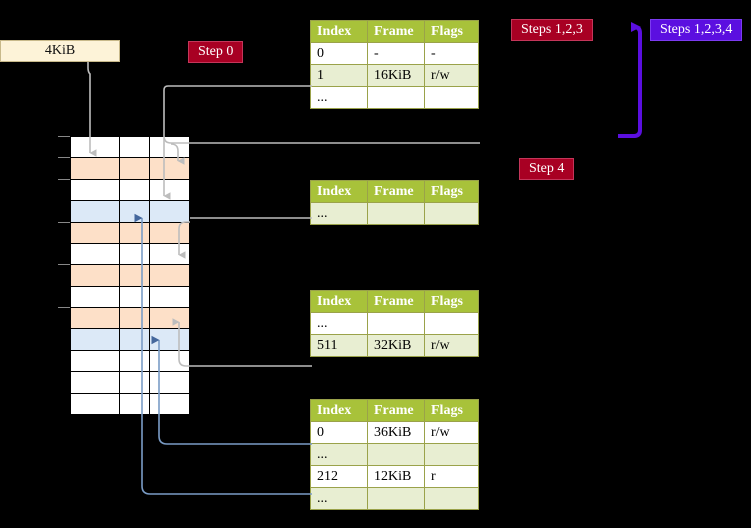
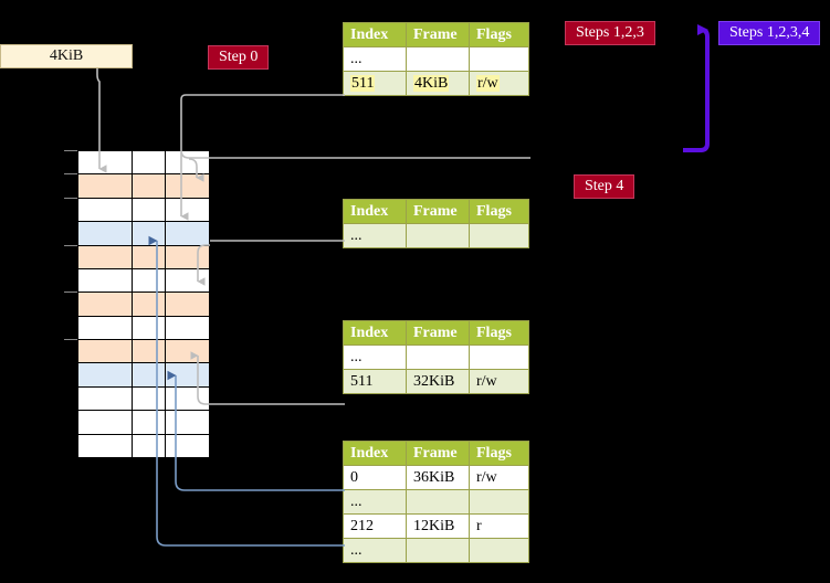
  4KiB
  Step 0
  Steps 1,2,3
  Steps 1,2,3,4
  Step 4
  Index	Frame	Flags
- 0	-	-
- 1	16KiB	r/w
  ...
+ 511	4KiB	r/w
  Index	Frame	Flags
  ...
  Index	Frame	Flags
  ...
  511	32KiB	r/w
  Index	Frame	Flags
  0	36KiB	r/w
  ...
  212	12KiB	r
  ...
